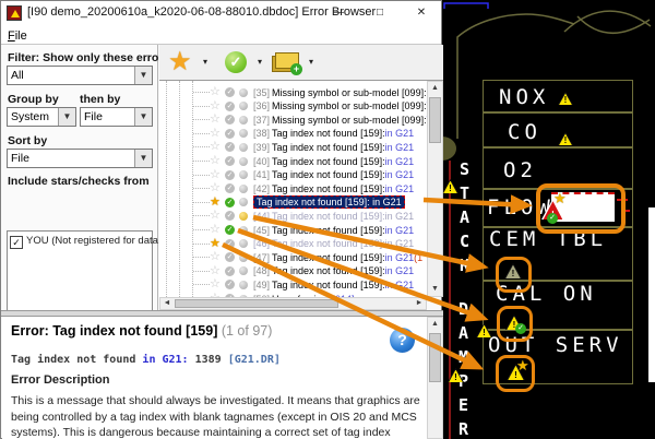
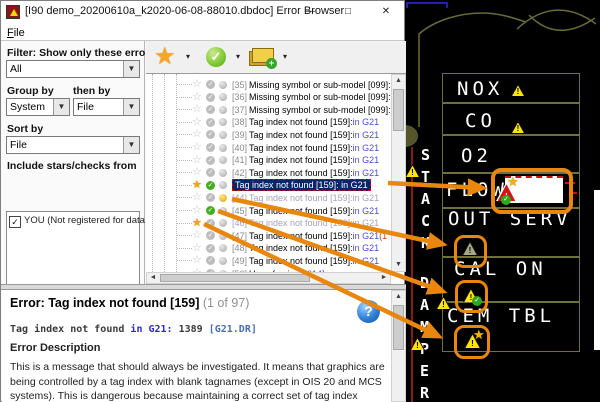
  NOX
  CO
  O2
  FLOW
- CEM TBL
+ OUT SERV
  CAL ON
- OUT SERV
+ CEM TBL
  S
  T
  A
  C
  K
  A
  M
  P
  E
  R
  !
  !
  !
  ★
  !
  !
  !
  !
  ★
  !
  [I90 demo_20200610a_k2020-06-08-88010.dbdoc] Error Browser
  —
  □
  ✕
  File
  Filter: Show only these erro
  All
  ▼
  Group by
  then by
  System
  ▼
  File
  ▼
  Sort by
  File
  ▼
  Include stars/checks from
  ✓ YOU (Not registered for data
  ★
  ▾
  ✓
  ▾
  +
  ▾
  ☆
  [35]
  Missing symbol or sub-model [099]:
  ☆
  [36]
  Missing symbol or sub-model [099]:
  ☆
  [37]
  Missing symbol or sub-model [099]:
  ☆
  [38]
  Tag index not found [159]:
  in G21
  ☆
  [39]
  Tag index not found [159]:
  in G21
  ☆
  [40]
  Tag index not found [159]:
  in G21
  ☆
  [41]
  Tag index not found [159]:
  in G21
  ☆
  [42]
  Tag index not found [159]:
  in G21
  ★
  Tag index not found [159]: in G21
  ☆
  Tag index not found [159]:
  in G21
  ☆
  [45]
  Tag inot found [159]:
  in G21
  ★
  [46
  n G21
  ☆
  47]
  Tag indot found [159]:
  in G21
  (1
  ☆
  [48]
  g index not fou [159]:
  in G21
  ☆
  [49]
  Tag ind not found [159]
  Error: Tag index not found [159] (1 of 97)
  ?
  Tag index not found in G21: 1389 [G21.DR]
  Error Description
  This is a message that should always be investigated. It means that graphics are
  being controlled by a tag index with blank tagnames (except in OIS 20 and MCS
  systems). This is dangerous because maintaining a correct set of tag index
